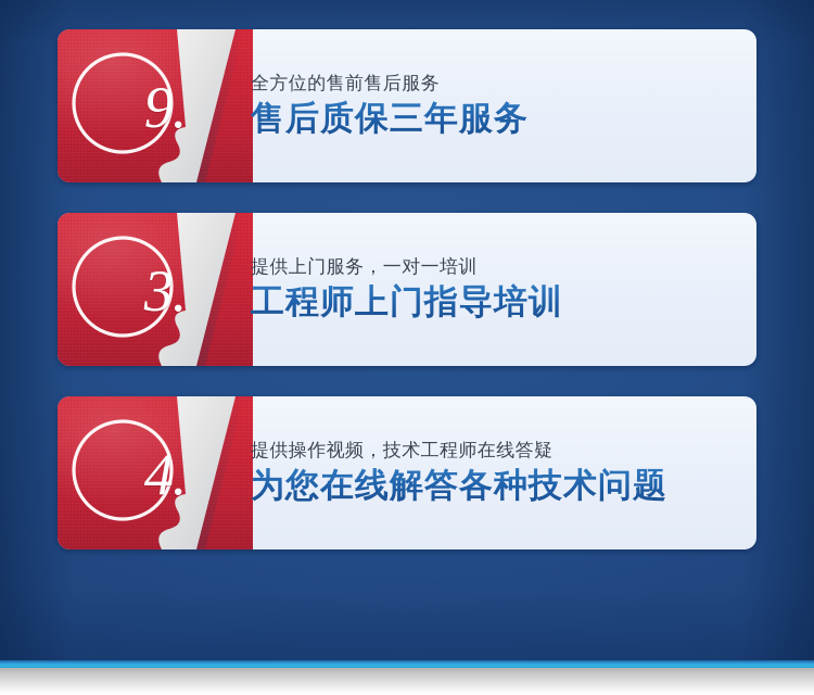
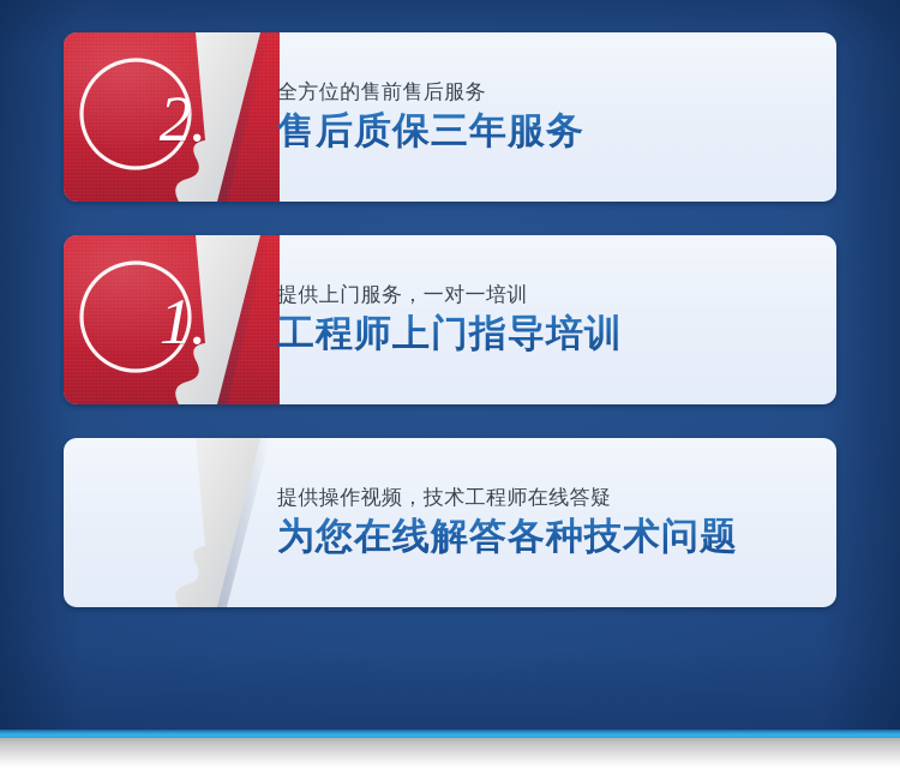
- 9.
+ 2.
  全方位的售前售后服务
  售后质保三年服务
- 3.
+ 1.
  提供上门服务，一对一培训
  工程师上门指导培训
- 4.
  提供操作视频，技术工程师在线答疑
  为您在线解答各种技术问题
